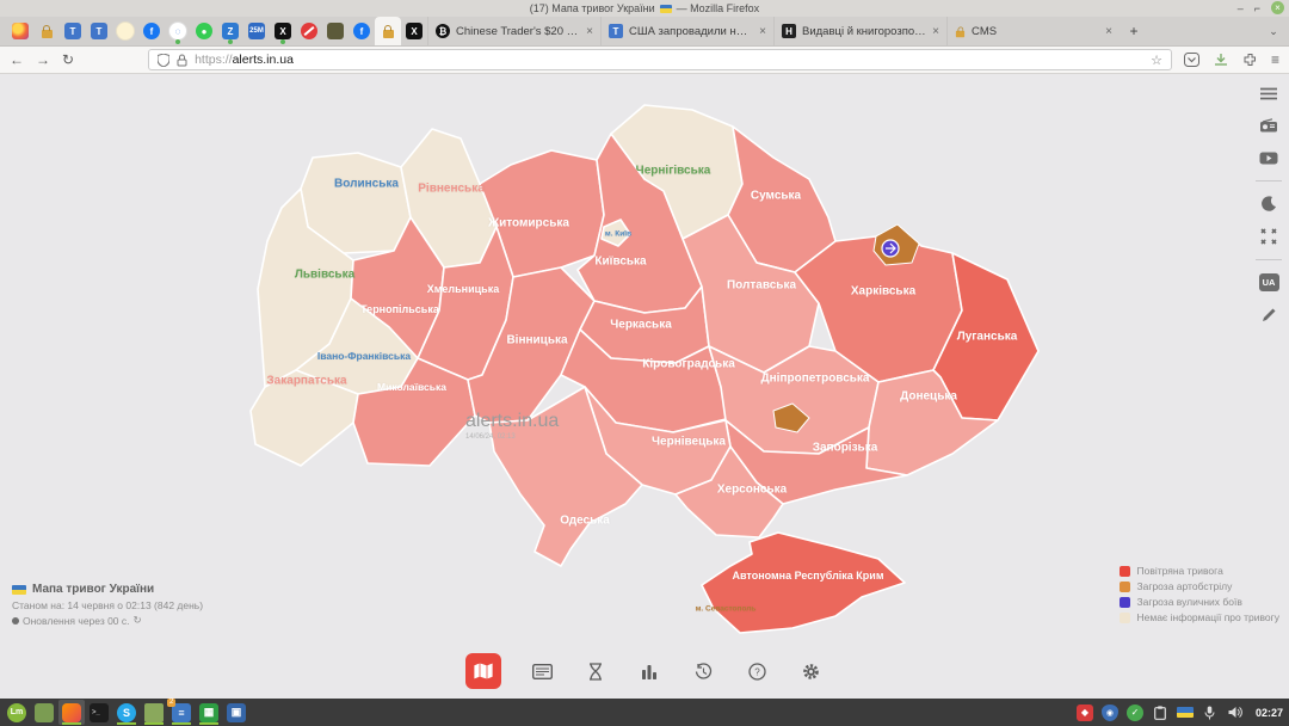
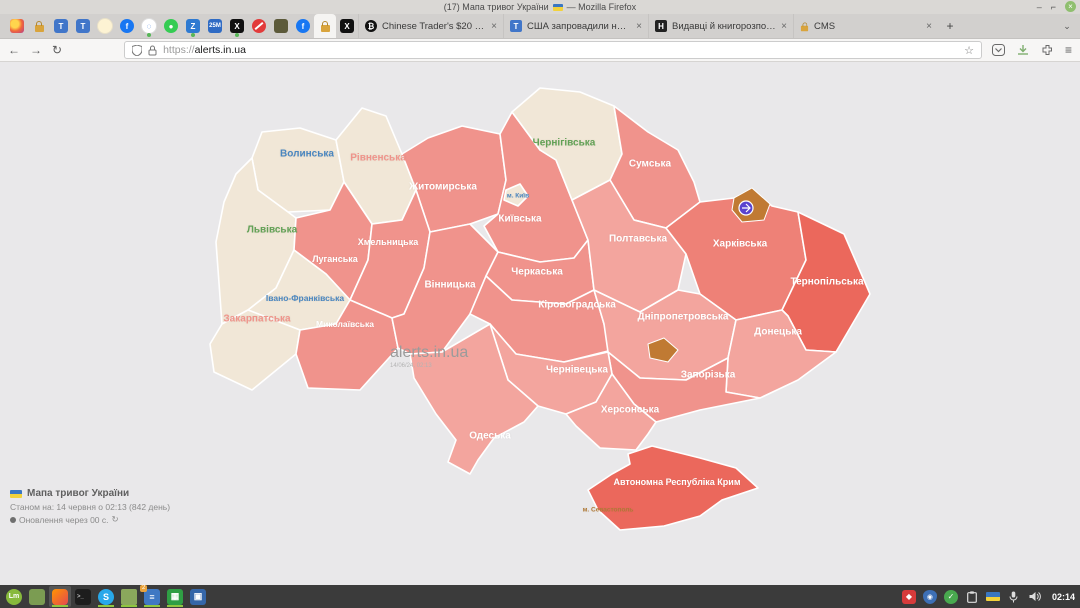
  (17) Мапа тривог України
  — Mozilla Firefox
  –
  ⌐
  ×
  Т
  Т
  f
  ◌
  ●
  Z
  X
  f
  X
  ₿
  Chinese Trader's $20 Mil
  ×
  Т
  США запровадили нову
  ×
  Н
  Видавці й книгорозповс
  ×
  CMS
  ×
  +
  ⌄
  ←
  →
  ↻
  https://
  alerts.in.ua
  ☆
  ≡
  Волинська
  Рівненська
  Житомирська
  Київська
  Чернігівська
  Сумська
  Львівська
- Тернопільська
+ Луганська
  Хмельницька
  Івано-Франківська
  Закарпатська
  Миколаївська
  Вінницька
  Черкаська
  Полтавська
  Кіровоградська
  Харківська
- Луганська
+ Тернопільська
  Дніпропетровська
  Донецька
  Запорізька
  Чернівецька
  Херсонська
  Одеська
  Автономна Республіка Крим
  alerts.in.ua
- UA
  Мапа тривог України
  Станом на: 14 червня о 02:13 (842 день)
  Оновлення через 00 с.
  ↻
- Повітряна тривога
- Загроза артобстрілу
- Загроза вуличних боїв
- Немає інформації про тривогу
- ?
  S
  ≡
  ▦
  ▣
  ◆
  ✓
- 02:27
+ 02:14
